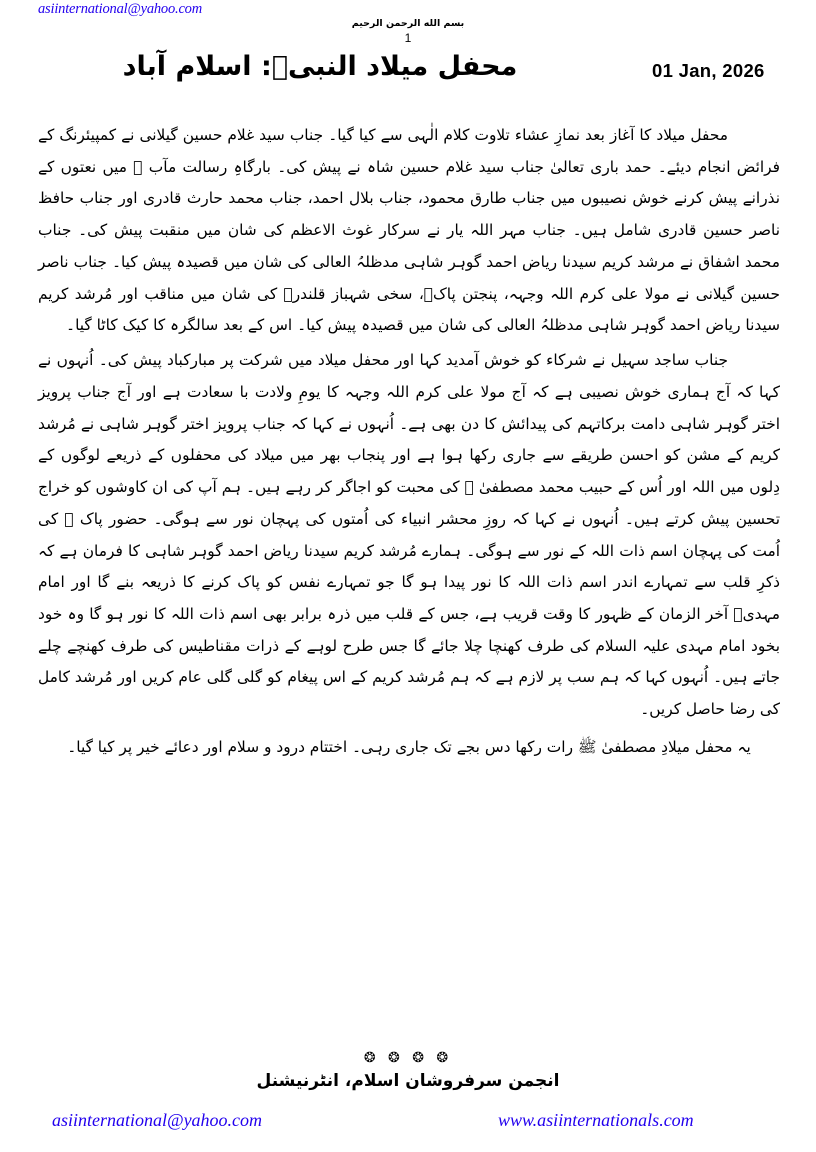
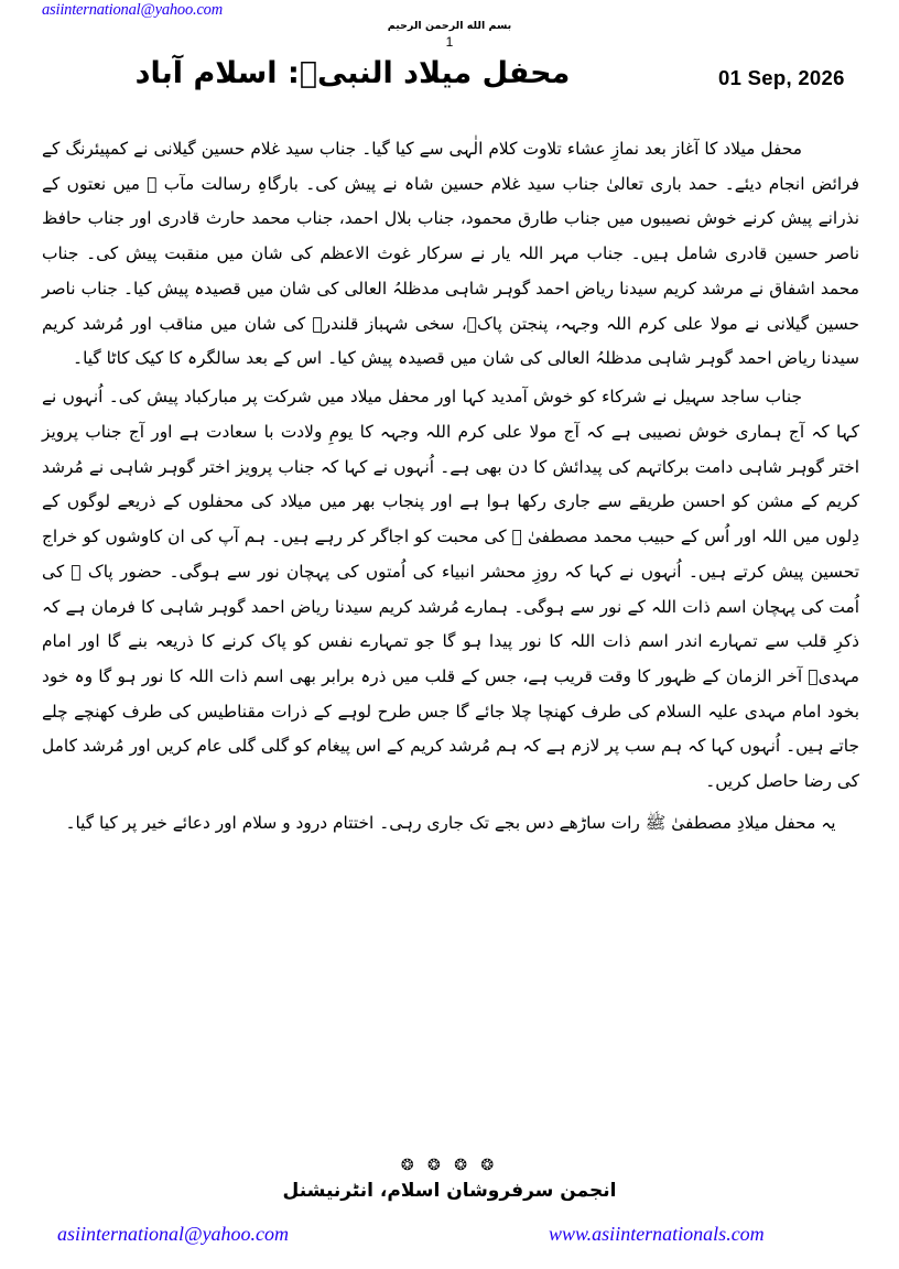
  asiinternational@yahoo.com
  بسم الله الرحمن الرحيم
  1
  محفل میلاد النبیؐ: اسلام آباد
- 01 Jan, 2026
+ 01 Sep, 2026
  محفل میلاد کا آغاز بعد نمازِ عشاء تلاوت کلام الٰہی سے کیا گیا۔ جناب سید غلام حسین گیلانی نے کمپیئرنگ کے فرائض انجام دیئے۔ حمد باری تعالیٰ جناب سید غلام حسین شاہ نے پیش کی۔ بارگاہِ رسالت مآب ﷺ میں نعتوں کے نذرانے پیش کرنے خوش نصیبوں میں جناب طارق محمود، جناب بلال احمد، جناب محمد حارث قادری اور جناب حافظ ناصر حسین قادری شامل ہیں۔ جناب مہر اللہ یار نے سرکار غوث الاعظم کی شان میں منقبت پیش کی۔ جناب محمد اشفاق نے مرشد کریم سیدنا ریاض احمد گوہر شاہی مدظلہُ العالی کی شان میں قصیدہ پیش کیا۔ جناب ناصر حسین گیلانی نے مولا علی کرم اللہ وجہہ، پنجتن پاکؑ، سخی شہباز قلندرؒ کی شان میں مناقب اور مُرشد کریم سیدنا ریاض احمد گوہر شاہی مدظلہُ العالی کی شان میں قصیدہ پیش کیا۔ اس کے بعد سالگرہ کا کیک کاٹا گیا۔
  جناب ساجد سہیل نے شرکاء کو خوش آمدید کہا اور محفل میلاد میں شرکت پر مبارکباد پیش کی۔ اُنہوں نے کہا کہ آج ہماری خوش نصیبی ہے کہ آج مولا علی کرم اللہ وجہہ کا یومِ ولادت با سعادت ہے اور آج جناب پرویز اختر گوہر شاہی دامت برکاتہم کی پیدائش کا دن بھی ہے۔ اُنہوں نے کہا کہ جناب پرویز اختر گوہر شاہی نے مُرشد کریم کے مشن کو احسن طریقے سے جاری رکھا ہوا ہے اور پنجاب بھر میں میلاد کی محفلوں کے ذریعے لوگوں کے دِلوں میں اللہ اور اُس کے حبیب محمد مصطفیٰ ﷺ کی محبت کو اجاگر کر رہے ہیں۔ ہم آپ کی ان کاوشوں کو خراج تحسین پیش کرتے ہیں۔ اُنہوں نے کہا کہ روزِ محشر انبیاء کی اُمتوں کی پہچان نور سے ہوگی۔ حضور پاک ﷺ کی اُمت کی پہچان اسم ذات اللہ کے نور سے ہوگی۔ ہمارے مُرشد کریم سیدنا ریاض احمد گوہر شاہی کا فرمان ہے کہ ذکرِ قلب سے تمہارے اندر اسم ذات اللہ کا نور پیدا ہو گا جو تمہارے نفس کو پاک کرنے کا ذریعہ بنے گا اور امام مہدیؑ آخر الزمان کے ظہور کا وقت قریب ہے، جس کے قلب میں ذرہ برابر بھی اسم ذات اللہ کا نور ہو گا وہ خود بخود امام مہدی علیہ السلام کی طرف کھنچا چلا جائے گا جس طرح لوہے کے ذرات مقناطیس کی طرف کھنچے چلے جاتے ہیں۔ اُنہوں کہا کہ ہم سب پر لازم ہے کہ ہم مُرشد کریم کے اس پیغام کو گلی گلی عام کریں اور مُرشد کامل کی رضا حاصل کریں۔
- یہ محفل میلادِ مصطفیٰ ﷺ رات رکھا دس بجے تک جاری رہی۔ اختتام درود و سلام اور دعائے خیر پر کیا گیا۔
+ یہ محفل میلادِ مصطفیٰ ﷺ رات ساڑھے دس بجے تک جاری رہی۔ اختتام درود و سلام اور دعائے خیر پر کیا گیا۔
  ❂ ❂ ❂ ❂
  انجمن سرفروشان اسلام، انٹرنیشنل
  asiinternational@yahoo.com
  www.asiinternationals.com
